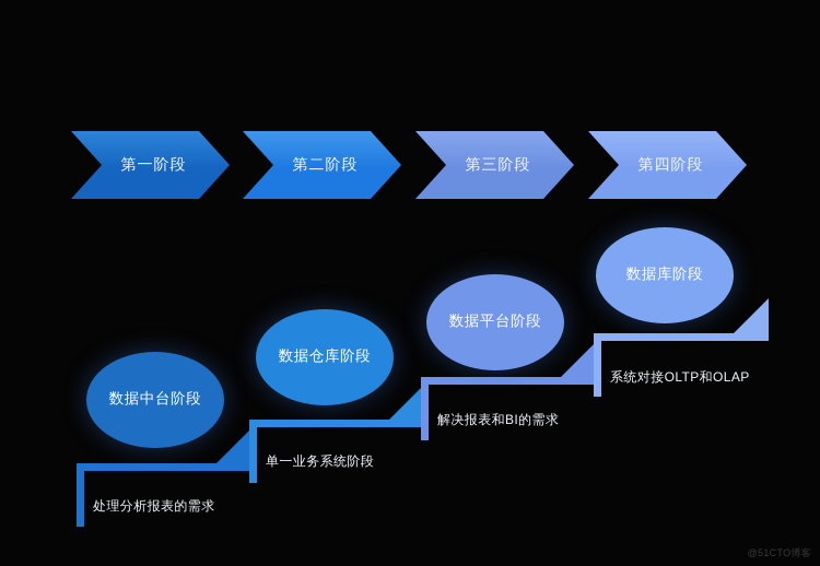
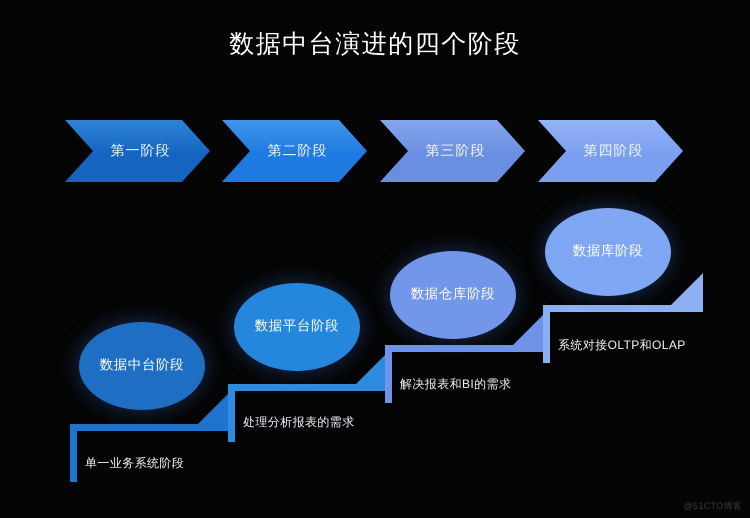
+ 数据中台演进的四个阶段
  第一阶段
  第二阶段
  第三阶段
  第四阶段
  数据中台阶段
- 处理分析报表的需求
+ 单一业务系统阶段
- 数据仓库阶段
+ 数据平台阶段
- 单一业务系统阶段
+ 处理分析报表的需求
- 数据平台阶段
+ 数据仓库阶段
  解决报表和BI的需求
  数据库阶段
  系统对接OLTP和OLAP
  @51CTO博客
